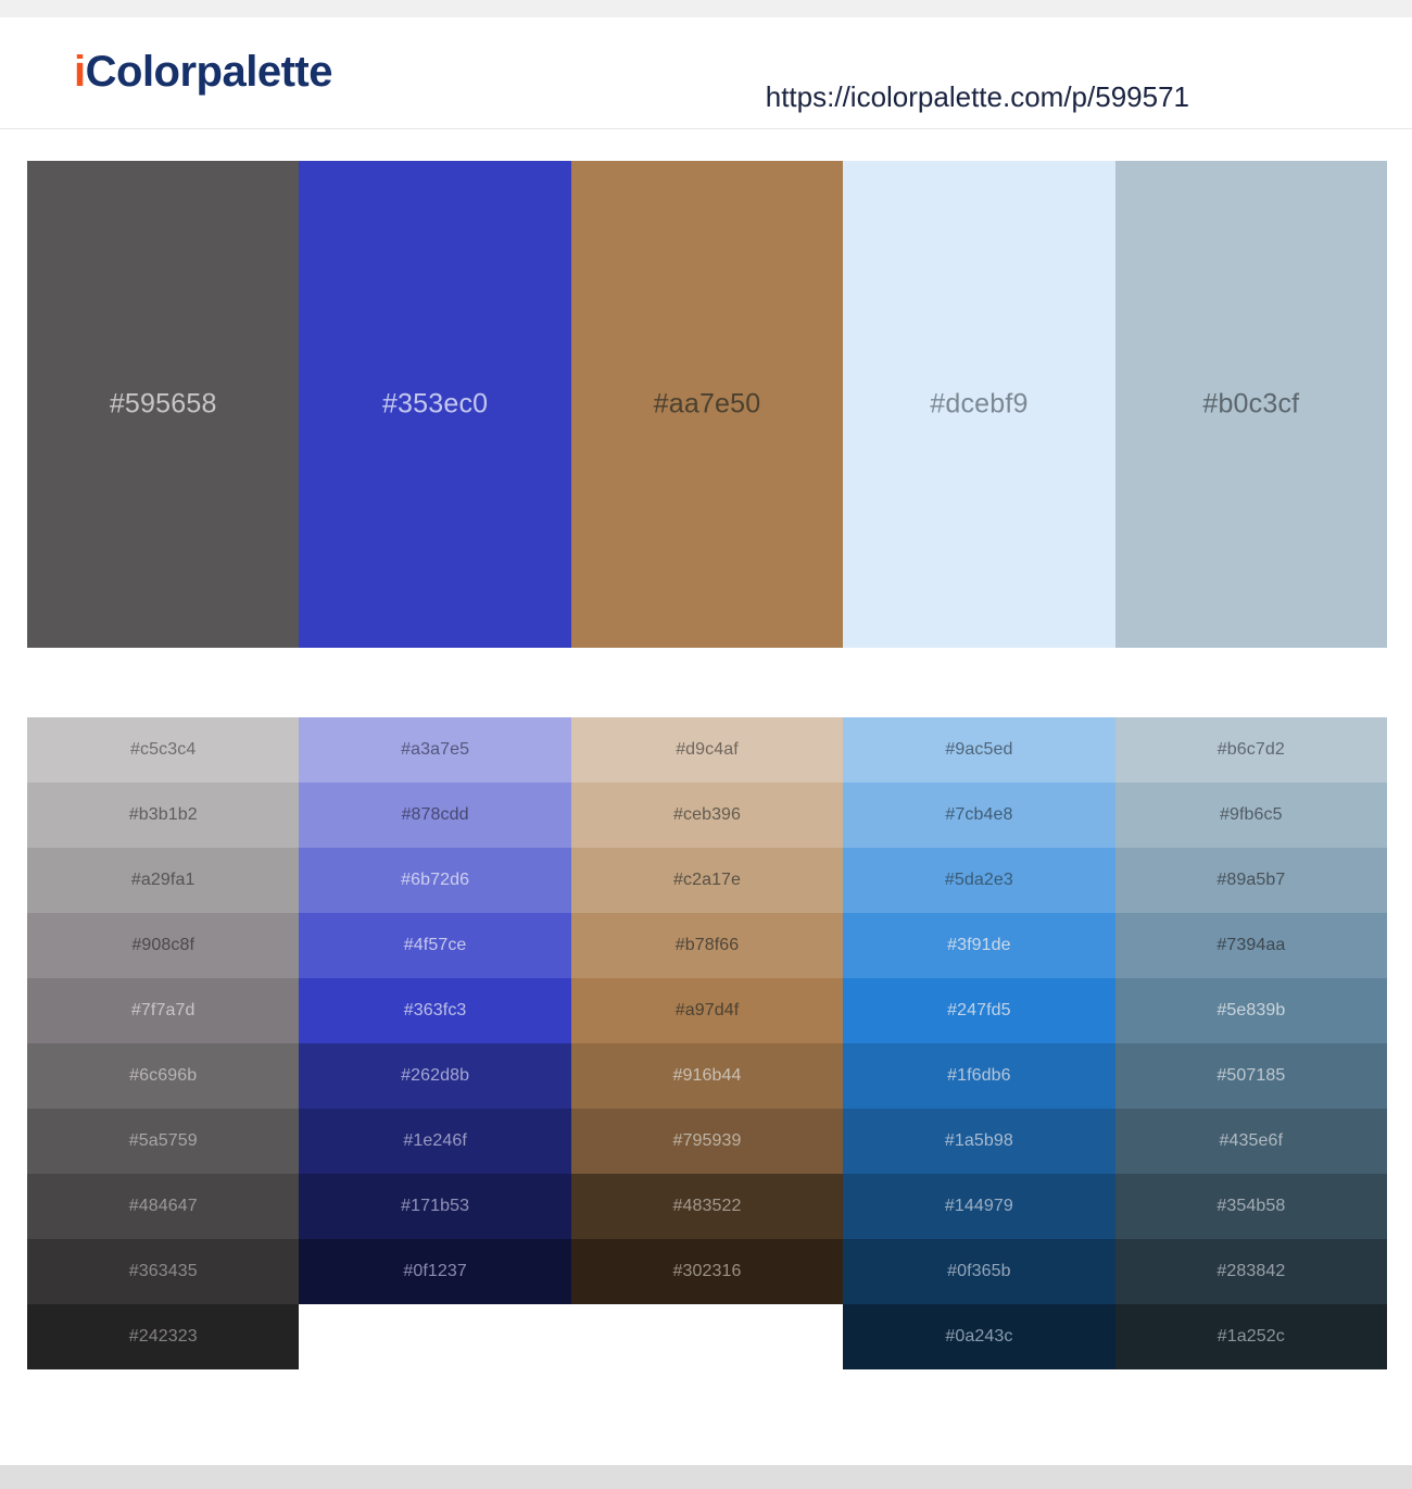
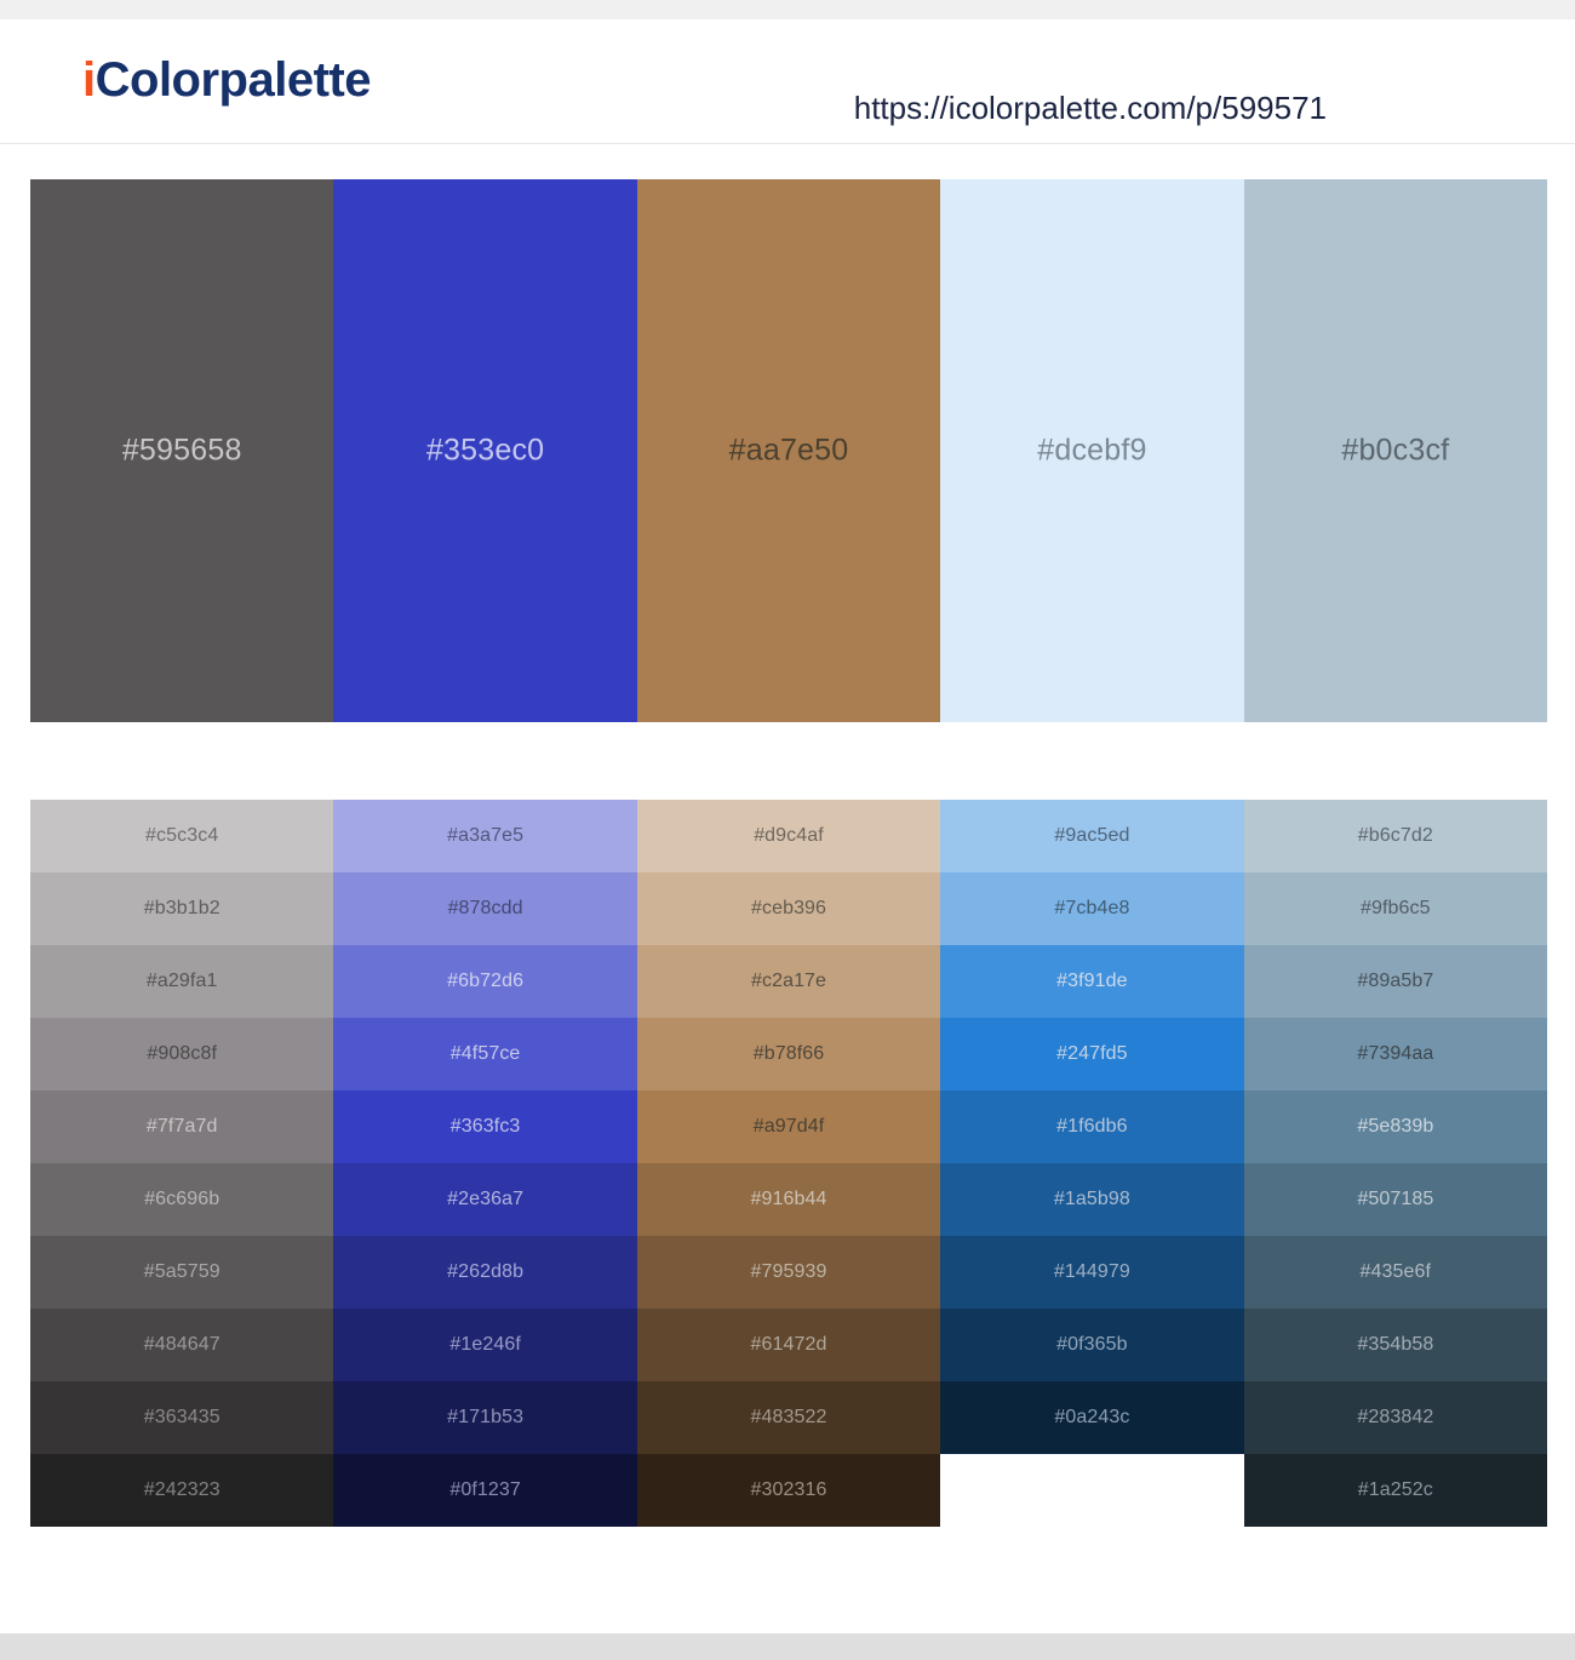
  iColorpalette
  https://icolorpalette.com/p/599571
  #595658
  #353ec0
  #aa7e50
  #dcebf9
  #b0c3cf
  #c5c3c4
  #b3b1b2
  #a29fa1
  #908c8f
  #7f7a7d
  #6c696b
  #5a5759
  #484647
  #363435
  #242323
  #a3a7e5
  #878cdd
  #6b72d6
  #4f57ce
  #363fc3
+ #2e36a7
  #262d8b
  #1e246f
  #171b53
  #0f1237
  #d9c4af
  #ceb396
  #c2a17e
  #b78f66
  #a97d4f
  #916b44
  #795939
+ #61472d
  #483522
  #302316
  #9ac5ed
  #7cb4e8
- #5da2e3
  #3f91de
  #247fd5
  #1f6db6
  #1a5b98
  #144979
  #0f365b
  #0a243c
  #b6c7d2
  #9fb6c5
  #89a5b7
  #7394aa
  #5e839b
  #507185
  #435e6f
  #354b58
  #283842
  #1a252c
